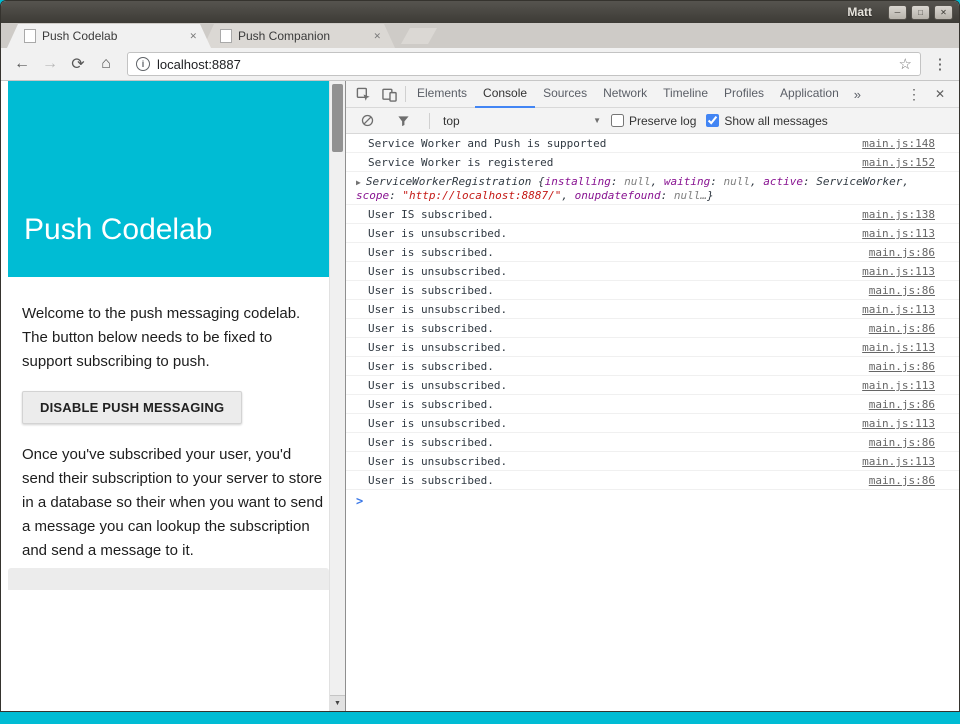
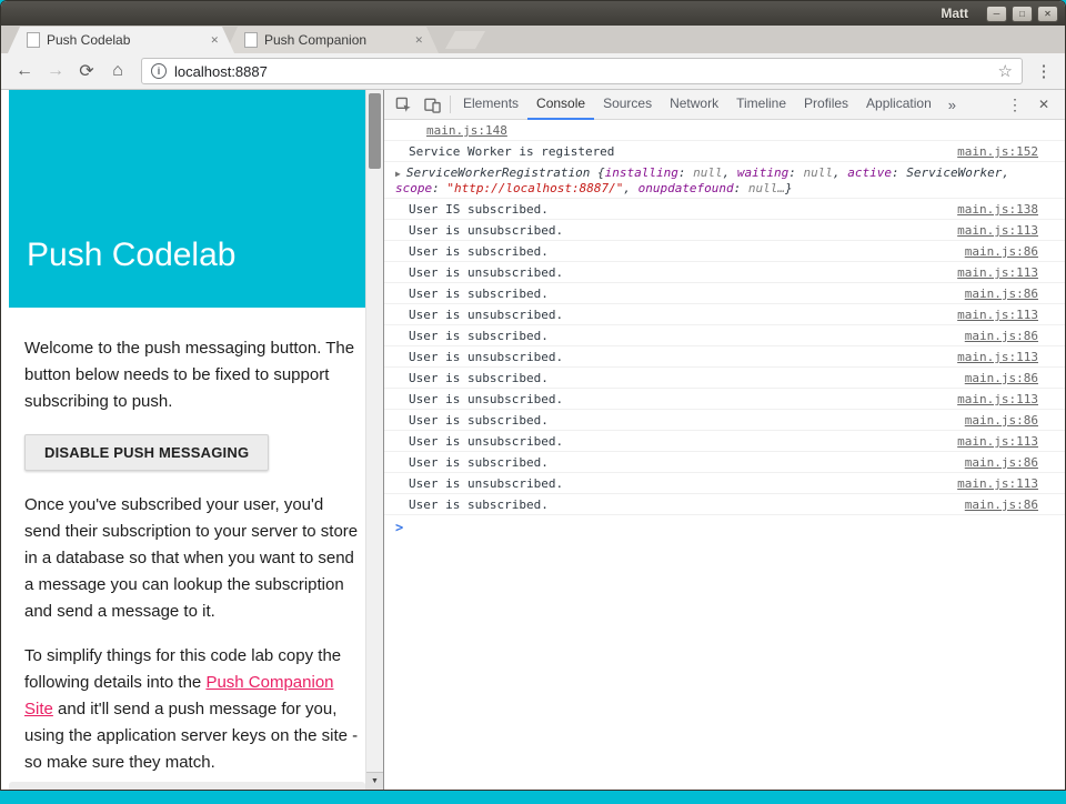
  Matt
  ─
  □
  ✕
  Push Codelab
  ✕
  Push Companion
  ✕
  ←
  →
  ⟳
  ⌂
  i
  localhost:8887
  ☆
  ⋮
  Push Codelab
- Welcome to the push messaging codelab. The button below needs to be fixed to support subscribing to push.
+ Welcome to the push messaging button. The button below needs to be fixed to support subscribing to push.
  DISABLE PUSH MESSAGING
- Once you've subscribed your user, you'd send their subscription to your server to store in a database so their when you want to send a message you can lookup the subscription and send a message to it.
+ Once you've subscribed your user, you'd send their subscription to your server to store in a database so that when you want to send a message you can lookup the subscription and send a message to it.
+ To simplify things for this code lab copy the following details into the Push Companion Site and it'll send a push message for you, using the application server keys on the site - so make sure they match.
  Elements
  Console
  Sources
  Network
  Timeline
  Profiles
  Application
  »
  ⋮
  ✕
- top
- ▼
- Preserve log
- Show all messages
- Service Worker and Push is supported
  main.js:148
  Service Worker is registered
  main.js:152
  ▶ ServiceWorkerRegistration {installing: null, waiting: null, active: ServiceWorker, scope: "http://localhost:8887/", onupdatefound: null…}
  User IS subscribed.
  main.js:138
  User is unsubscribed.
  main.js:113
  User is subscribed.
  main.js:86
  User is unsubscribed.
  main.js:113
  User is subscribed.
  main.js:86
  User is unsubscribed.
  main.js:113
  User is subscribed.
  main.js:86
  User is unsubscribed.
  main.js:113
  User is subscribed.
  main.js:86
  User is unsubscribed.
  main.js:113
  User is subscribed.
  main.js:86
  User is unsubscribed.
  main.js:113
  User is subscribed.
  main.js:86
  User is unsubscribed.
  main.js:113
  User is subscribed.
  main.js:86
  >
